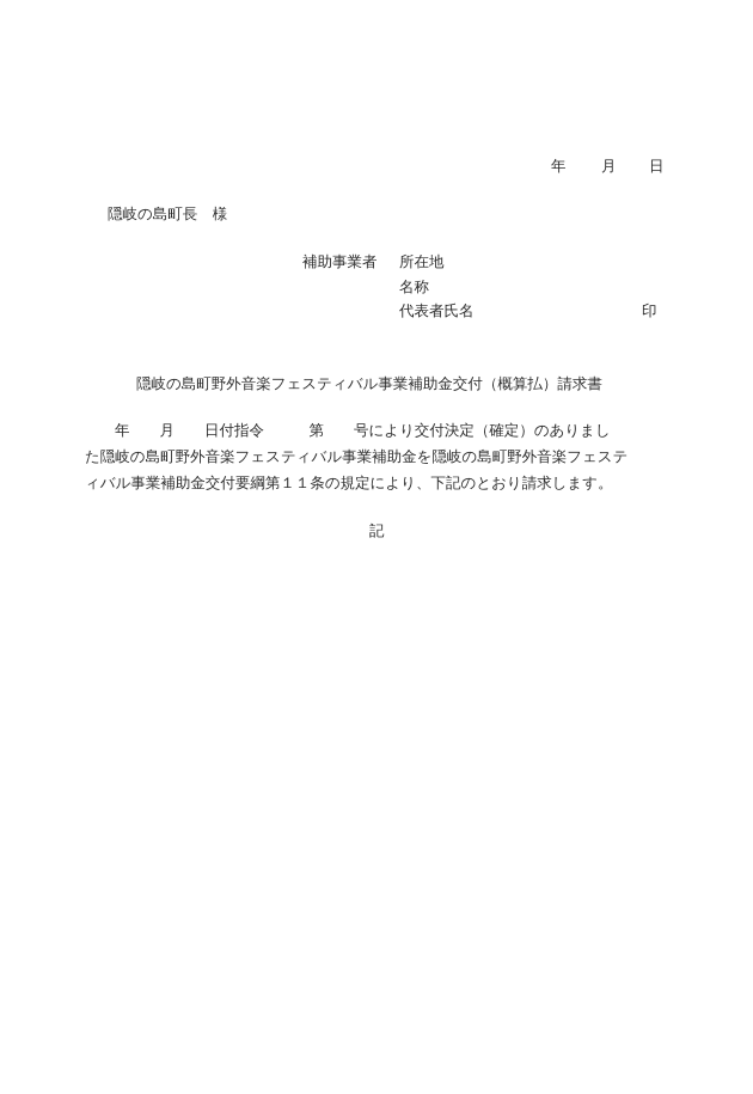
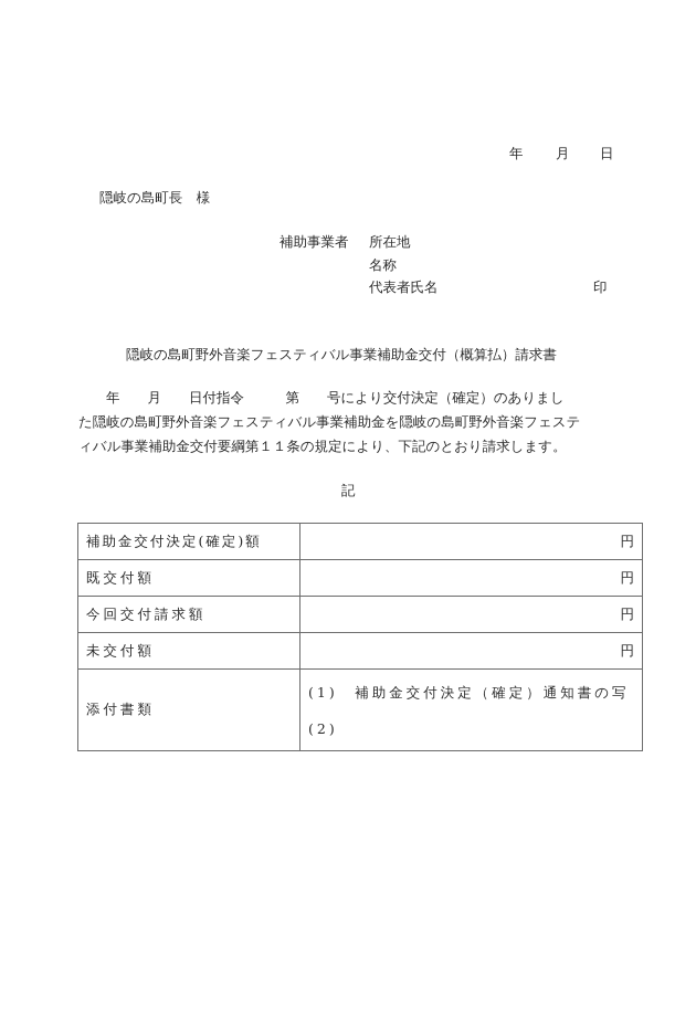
  年
  月
  日
  隠岐の島町長 様
  補助事業者
  所在地
  名称
  代表者氏名
  印
  隠岐の島町野外音楽フェスティバル事業補助金交付（概算払）請求書
  年 月 日付指令 第 号により交付決定（確定）のありまし
  た隠岐の島町野外音楽フェスティバル事業補助金を隠岐の島町野外音楽フェステ
  ィバル事業補助金交付要綱第１１条の規定により、下記のとおり請求します。
  記
+ 補助金交付決定(確定)額	円
+ 既交付額	円
+ 今回交付請求額	円
+ 未交付額	円
+ 添付書類	(1) 補助金交付決定（確定）通知書の写 (2)
